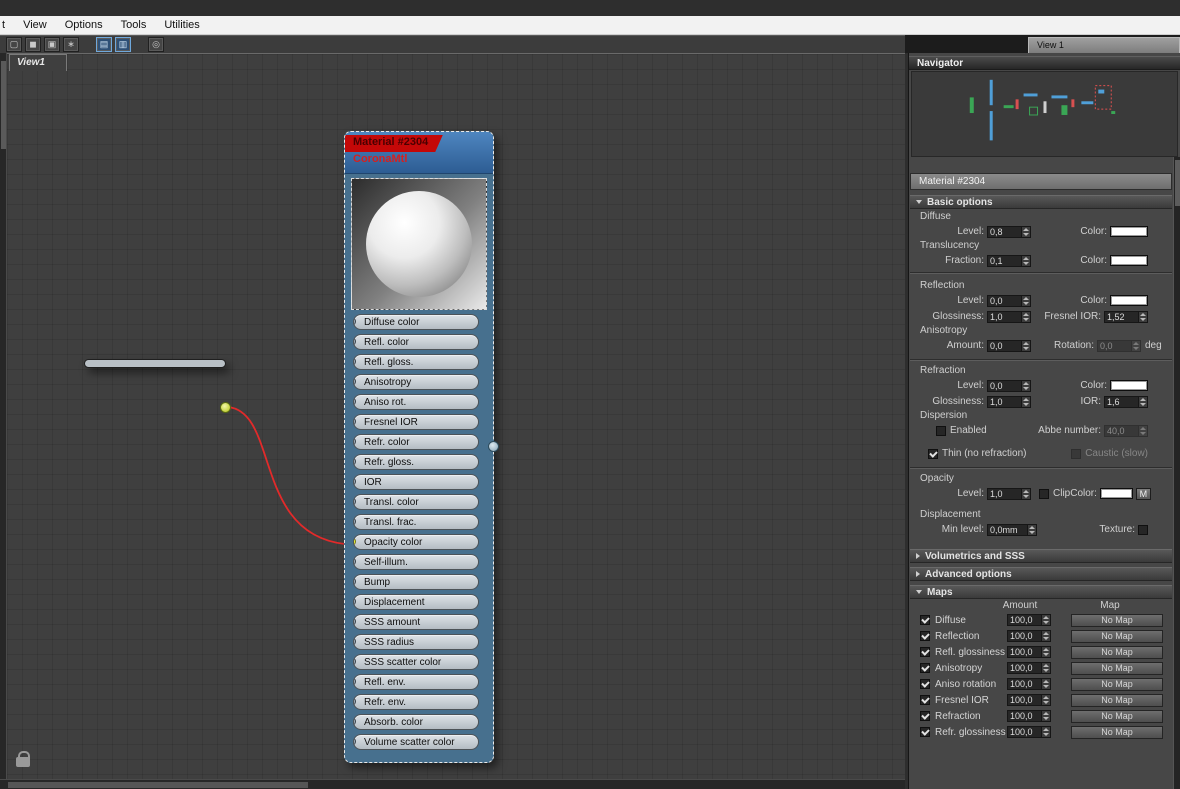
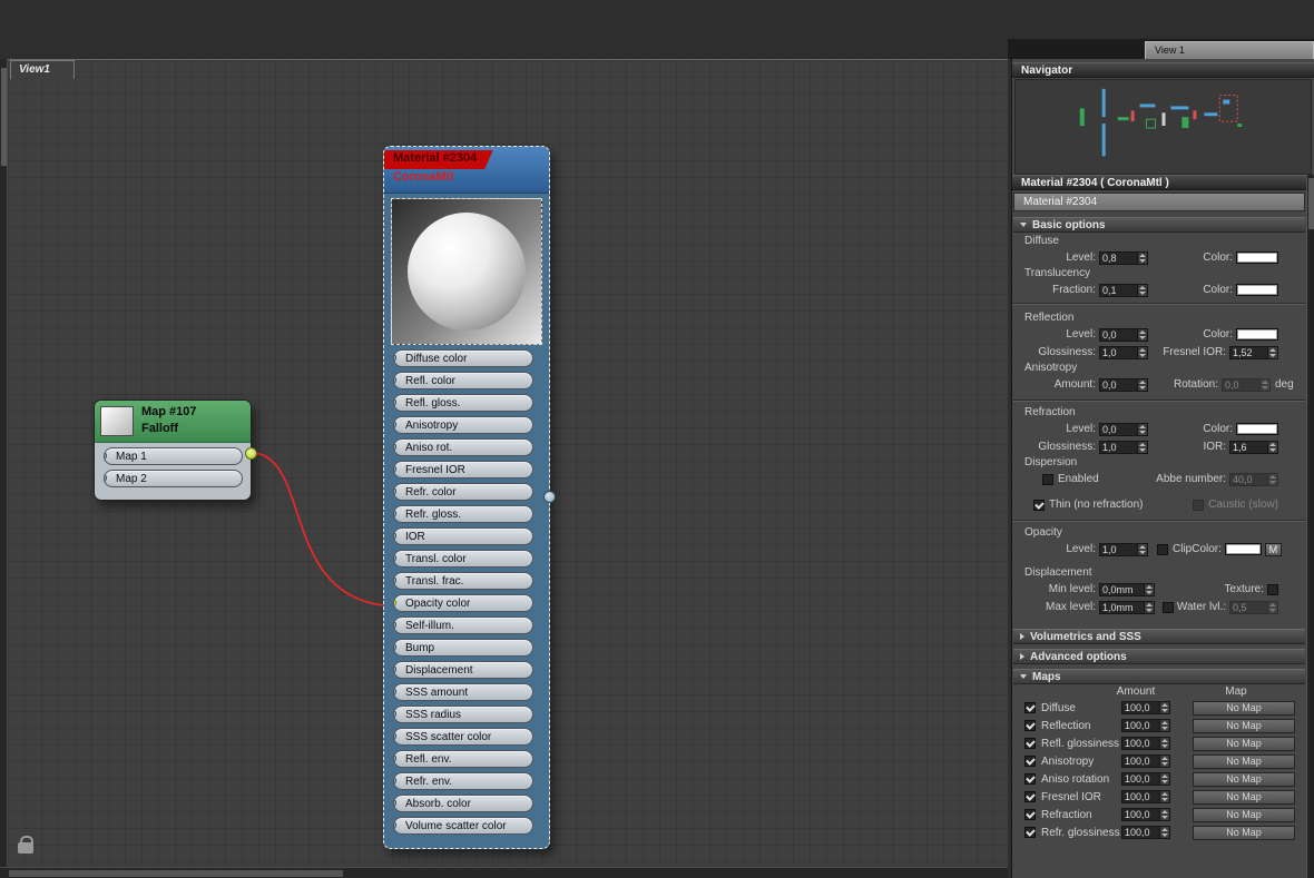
- t
- View
- Options
- Tools
- Utilities
- ▢
- ◼
- ▣
- ∗
- ▤
- ▥
- ◎
  View 1
  View1
+ Map #107
+ Falloff
+ Map 1
+ Map 2
  Material #2304
  CoronaMtl
  Diffuse color
  Refl. color
  Refl. gloss.
  Anisotropy
  Aniso rot.
  Fresnel IOR
  Refr. color
  Refr. gloss.
  IOR
  Transl. color
  Transl. frac.
  Opacity color
  Self-illum.
  Bump
  Displacement
  SSS amount
  SSS radius
  SSS scatter color
  Refl. env.
  Refr. env.
  Absorb. color
  Volume scatter color
  Navigator
+ Material #2304 ( CoronaMtl )
  Material #2304
  Basic options
  Diffuse
  Level:
  0,8
  Color:
  Translucency
  Fraction:
  0,1
  Color:
  Reflection
  Level:
  0,0
  Color:
  Glossiness:
  1,0
  Fresnel IOR:
  1,52
  Anisotropy
  Amount:
  0,0
  Rotation:
  0,0
  deg
  Refraction
  Level:
  0,0
  Color:
  Glossiness:
  1,0
  IOR:
  1,6
  Dispersion
  Enabled
  Abbe number:
  40,0
  Thin (no refraction)
  Caustic (slow)
  Opacity
  Level:
  1,0
  Clip
  Color:
  M
  Displacement
  Min level:
  0,0mm
  Texture:
+ Max level:
+ 1,0mm
+ Water lvl.:
+ 0,5
  Volumetrics and SSS
  Advanced options
  Maps
  Amount
  Map
  Diffuse
  100,0
  No Map
  Reflection
  100,0
  No Map
  Refl. glossiness
  100,0
  No Map
  Anisotropy
  100,0
  No Map
  Aniso rotation
  100,0
  No Map
  Fresnel IOR
  100,0
  No Map
  Refraction
  100,0
  No Map
  Refr. glossiness
  100,0
  No Map
